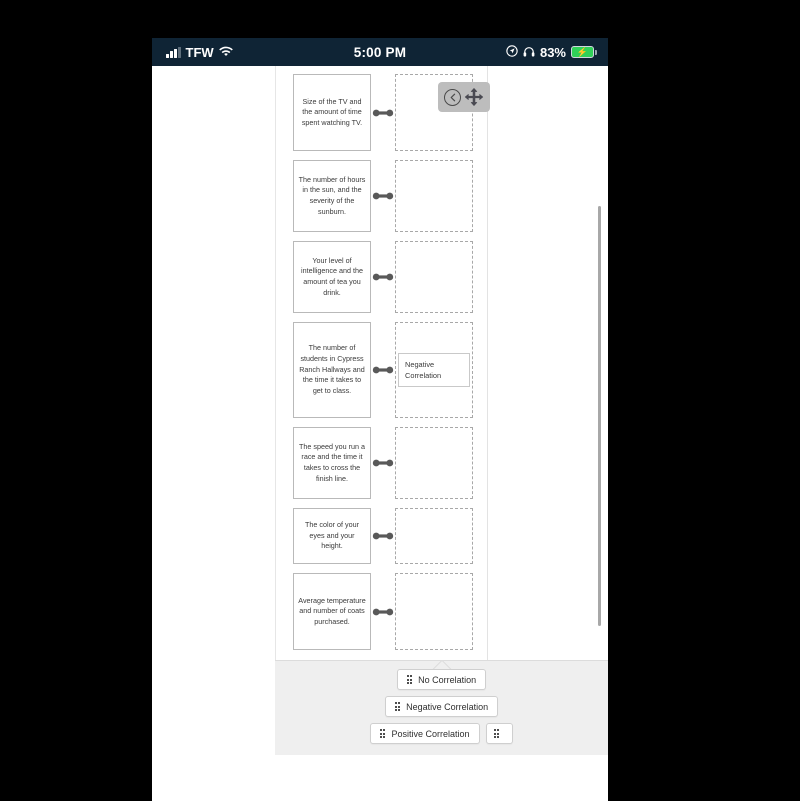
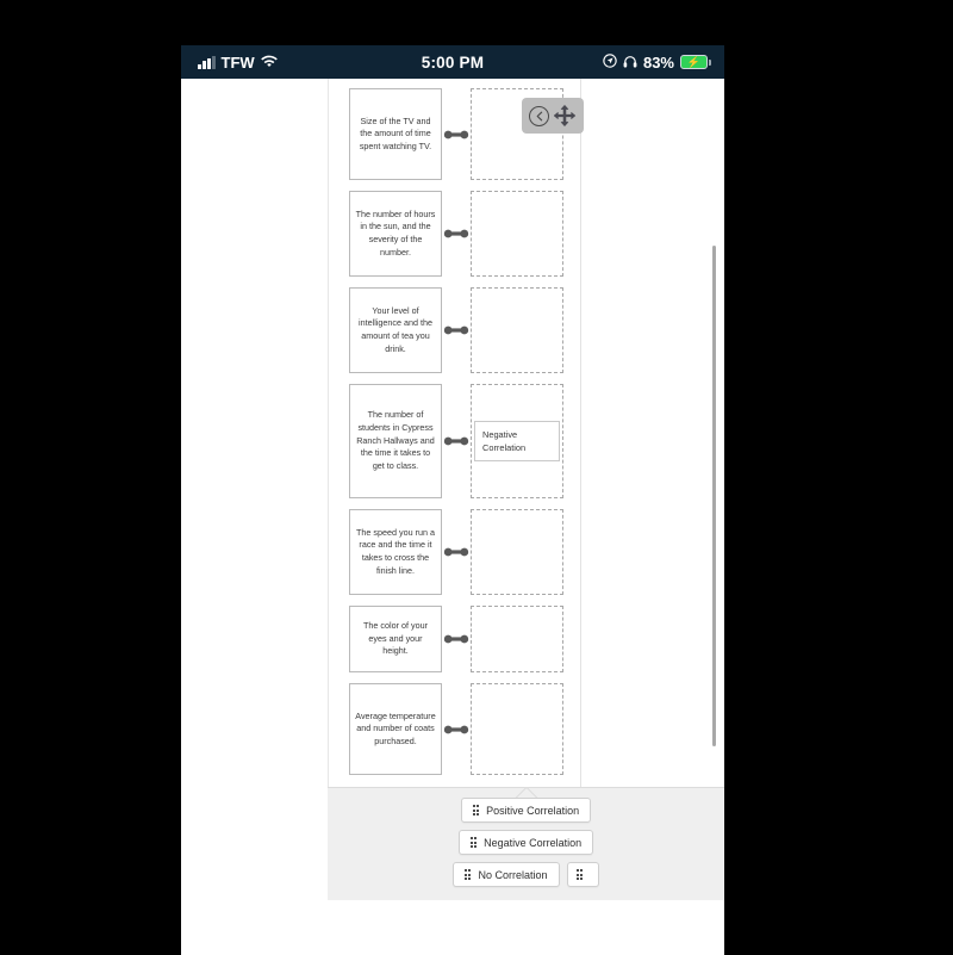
  TFW
  5:00 PM
  83%
  ⚡
  Size of the TV and the amount of time spent watching TV.
- The number of hours in the sun, and the severity of the sunburn.
+ The number of hours in the sun, and the severity of the number.
  Your level of intelligence and the amount of tea you drink.
  The number of students in Cypress Ranch Hallways and the time it takes to get to class.
  Negative Correlation
  The speed you run a race and the time it takes to cross the finish line.
  The color of your eyes and your height.
  Average temperature and number of coats purchased.
- No Correlation
+ Positive Correlation
  Negative Correlation
- Positive Correlation
+ No Correlation
